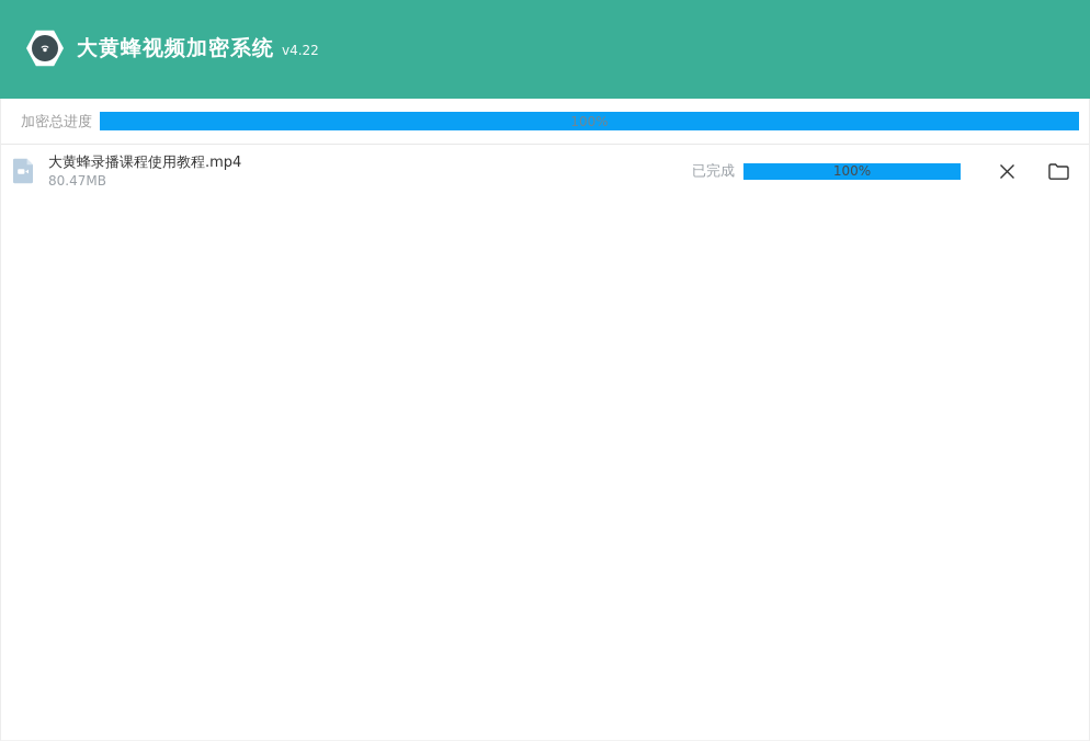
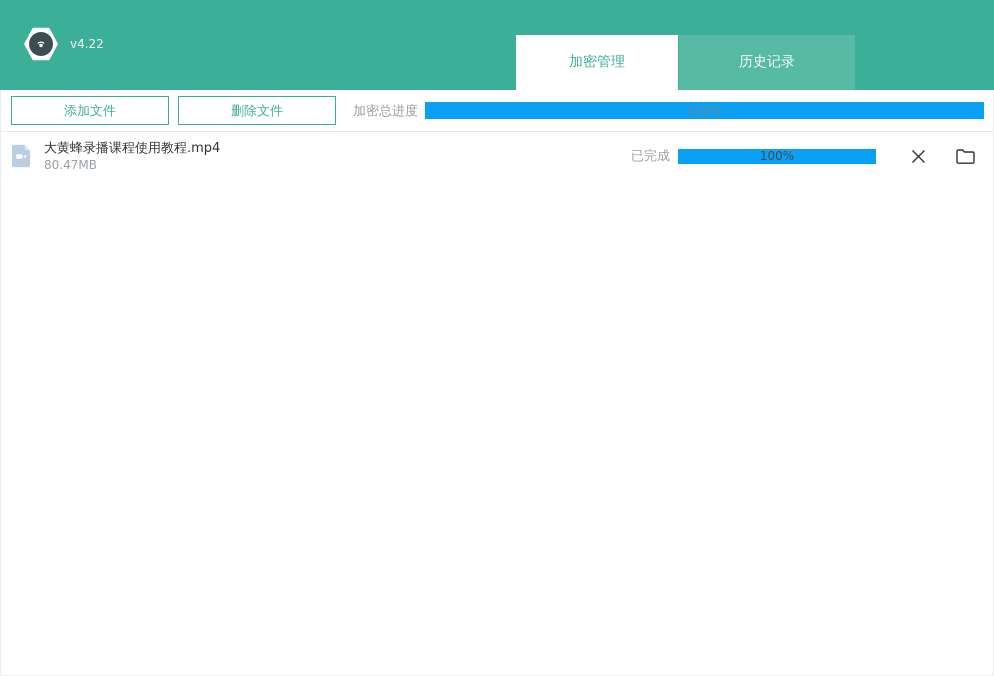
- 大黄蜂视频加密系统
  v4.22
+ 加密管理
+ 历史记录
+ 添加文件
+ 删除文件
  加密总进度
  100%
  大黄蜂录播课程使用教程.mp4
  80.47MB
  已完成
  100%
